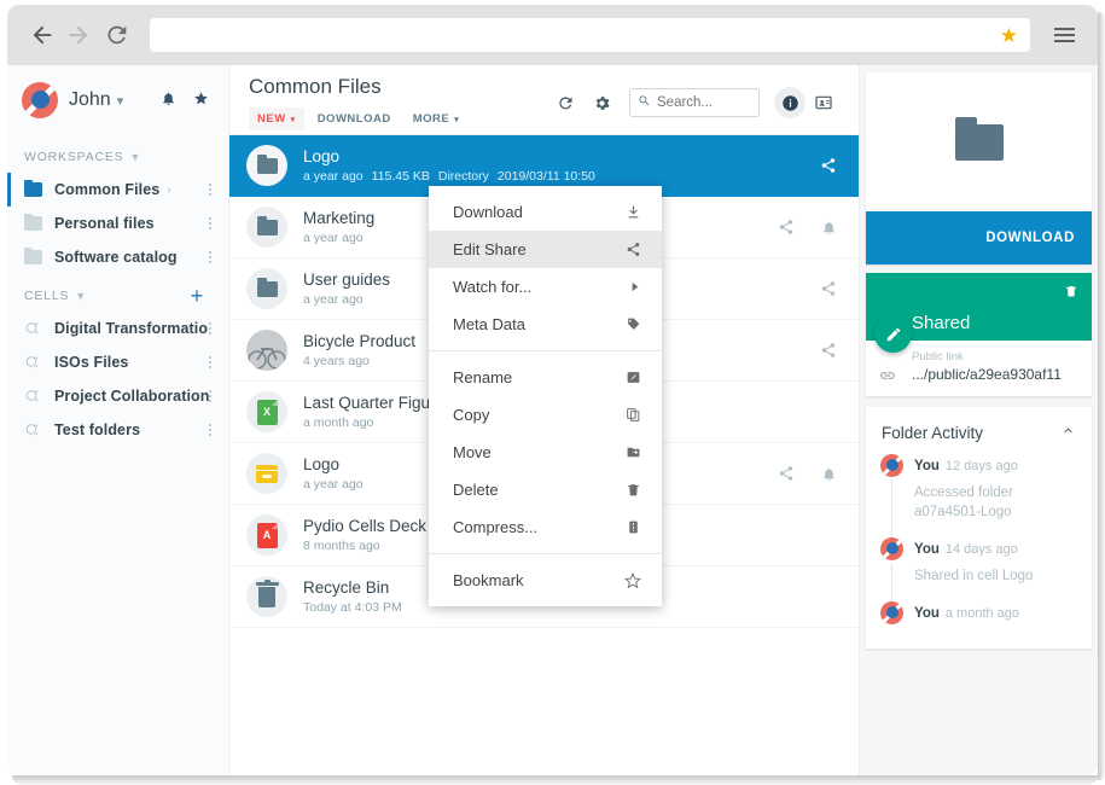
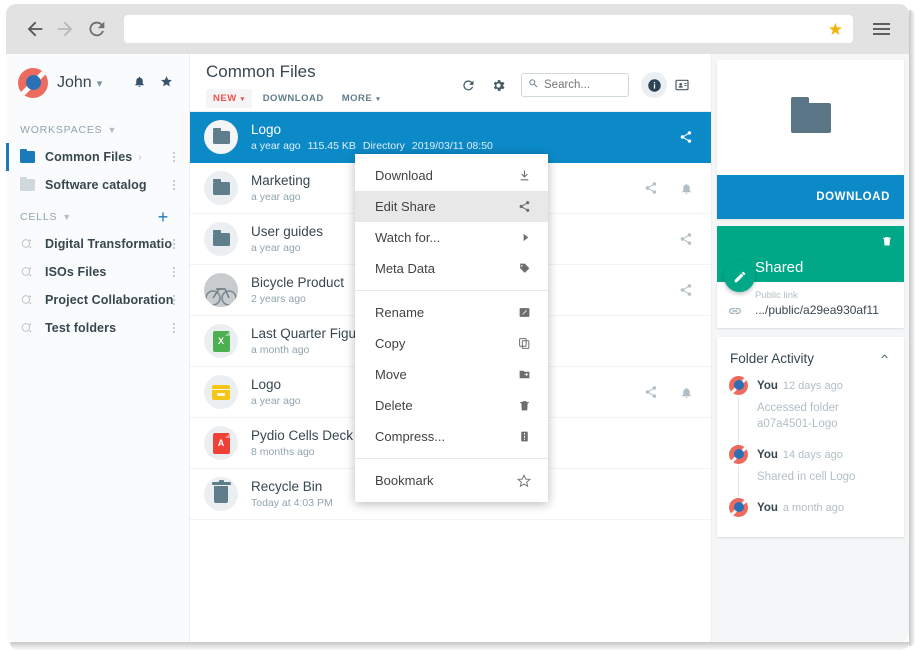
  ★
  John
  ▾
  WORKSPACES
  ▼
  Common Files
  ›
- Personal files
  Software catalog
  CELLS
  ▼
  +
  Digital Transformatio
  ISOs Files
  Project Collaboration
  Test folders
  Common Files
  NEW
  DOWNLOAD
  MORE
  Search...
  Logo
- a year ago 115.45 KB Directory 2019/03/11 10:50
+ a year ago 115.45 KB Directory 2019/03/11 08:50
  Marketing
  a year ago
  User guides
  a year ago
  Bicycle Product
- 4 years ago
+ 2 years ago
  X
  Last Quarter Figu
  a month ago
  Logo
  a year ago
  A
  Pydio Cells Deck
  8 months ago
  Recycle Bin
  Today at 4:03 PM
  Download
  Edit Share
  Watch for...
  Meta Data
  Rename
  Copy
  Move
  Delete
  Compress...
  Bookmark
  DOWNLOAD
  Shared
  Public link
  .../public/a29ea930af11
  Folder Activity
  You 12 days ago
  Accessed folder a07a4501-Logo
  You 14 days ago
  Shared in cell Logo
  You a month ago
